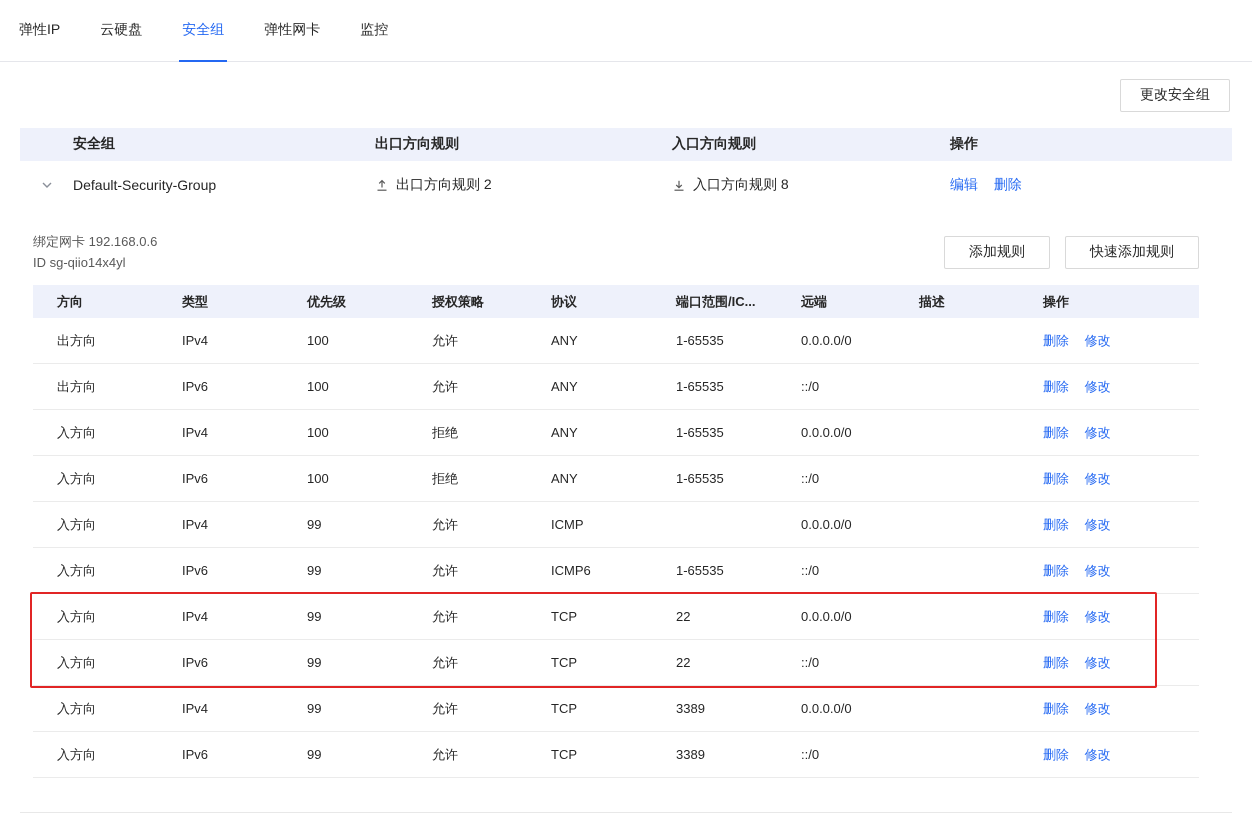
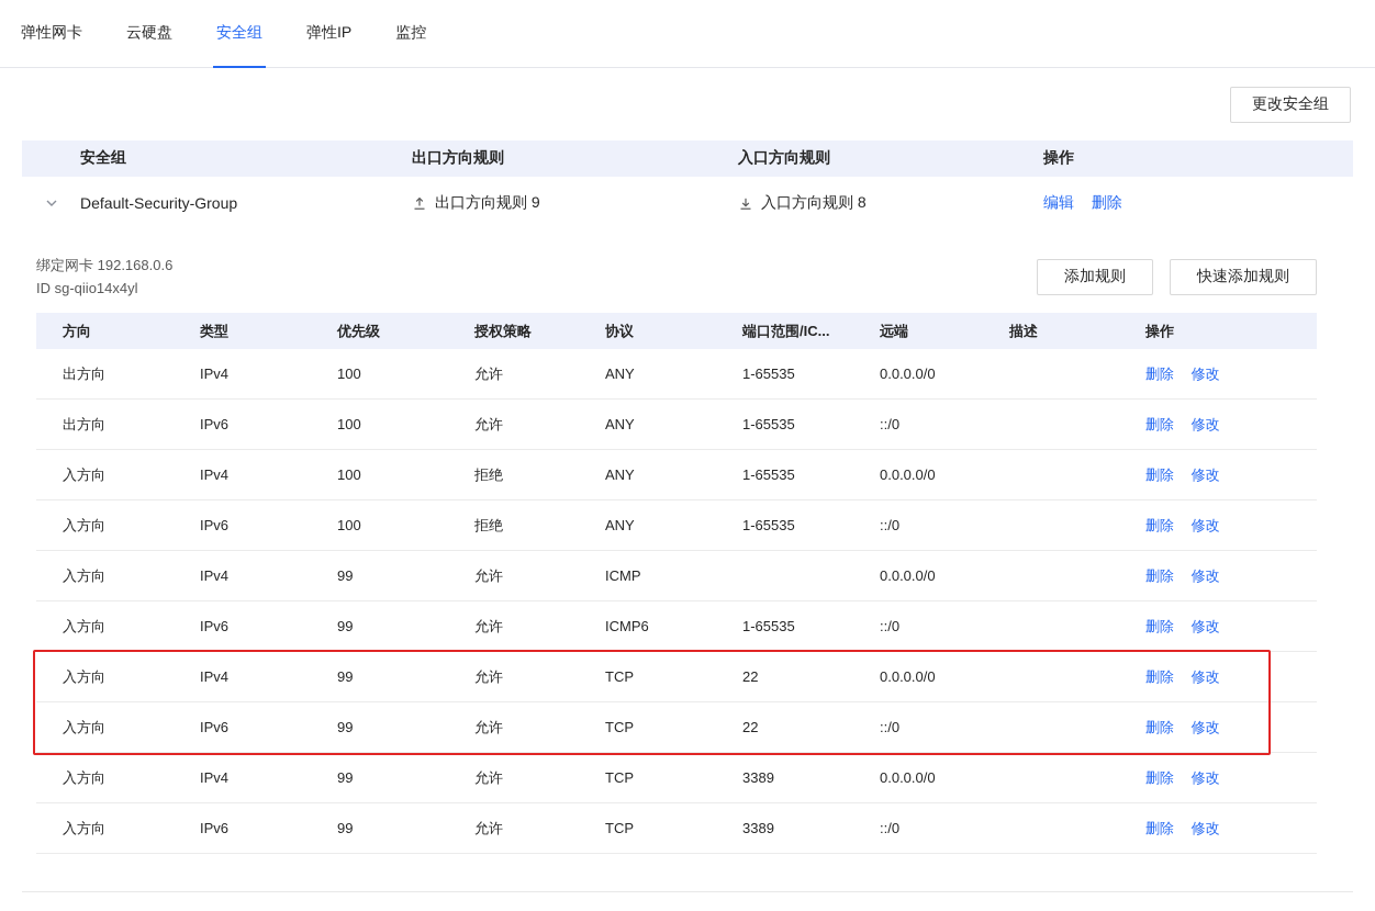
- 弹性IP
+ 弹性网卡
  云硬盘
  安全组
- 弹性网卡
+ 弹性IP
  监控
  更改安全组
  安全组
  出口方向规则
  入口方向规则
  操作
  Default-Security-Group
- 出口方向规则 2
+ 出口方向规则 9
  入口方向规则 8
  编辑 删除
  绑定网卡 192.168.0.6
  ID sg-qiio14x4yl
  添加规则
  快速添加规则
  方向
  类型
  优先级
  授权策略
  协议
  端口范围/IC...
  远端
  描述
  操作
  出方向
  IPv4
  100
  允许
  ANY
  1-65535
  0.0.0.0/0
  删除 修改
  出方向
  IPv6
  100
  允许
  ANY
  1-65535
  ::/0
  删除 修改
  入方向
  IPv4
  100
  拒绝
  ANY
  1-65535
  0.0.0.0/0
  删除 修改
  入方向
  IPv6
  100
  拒绝
  ANY
  1-65535
  ::/0
  删除 修改
  入方向
  IPv4
  99
  允许
  ICMP
  0.0.0.0/0
  删除 修改
  入方向
  IPv6
  99
  允许
  ICMP6
  1-65535
  ::/0
  删除 修改
  入方向
  IPv4
  99
  允许
  TCP
  22
  0.0.0.0/0
  删除 修改
  入方向
  IPv6
  99
  允许
  TCP
  22
  ::/0
  删除 修改
  入方向
  IPv4
  99
  允许
  TCP
  3389
  0.0.0.0/0
  删除 修改
  入方向
  IPv6
  99
  允许
  TCP
  3389
  ::/0
  删除 修改
